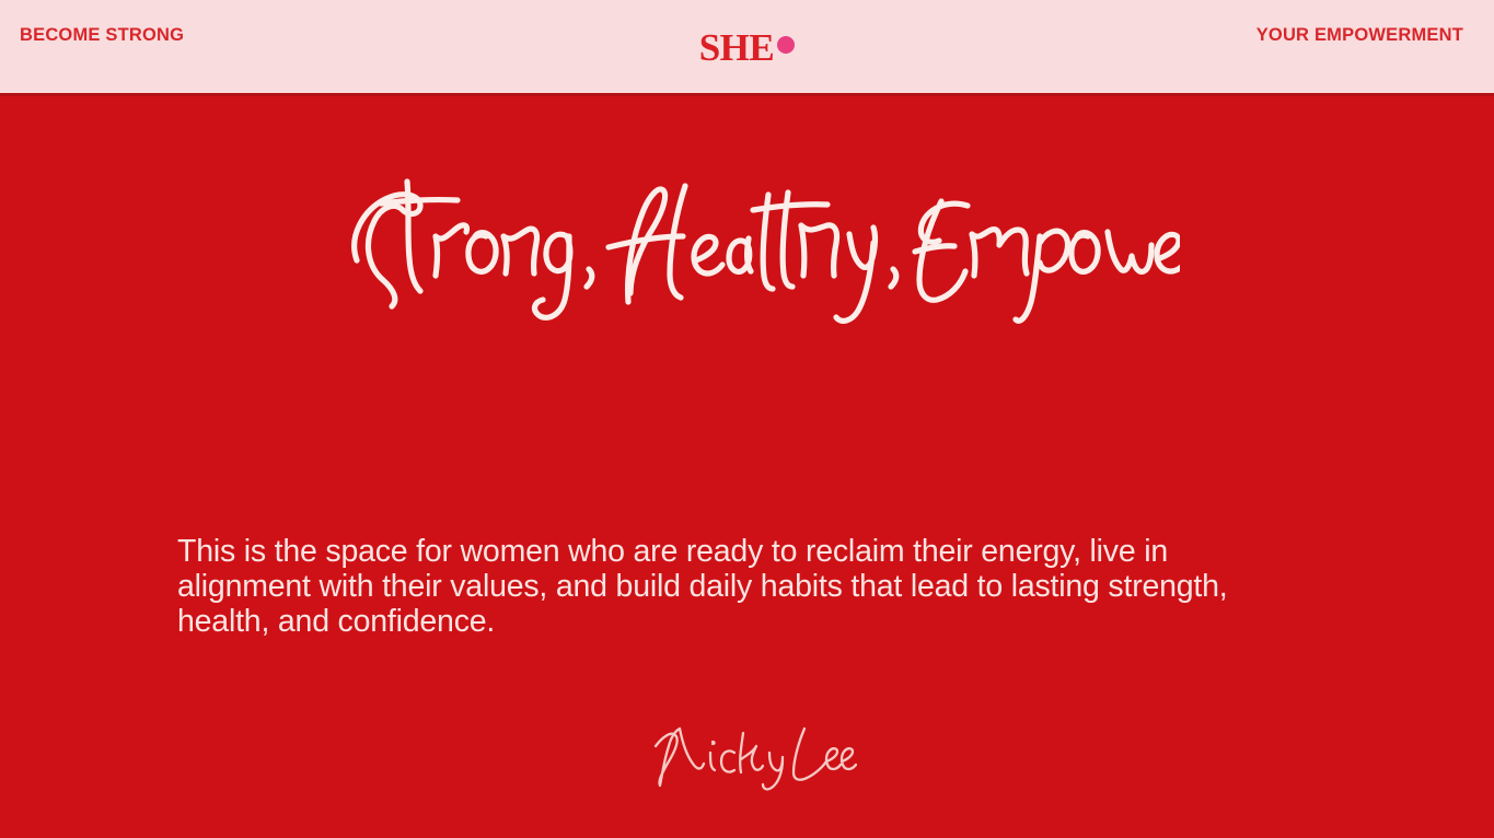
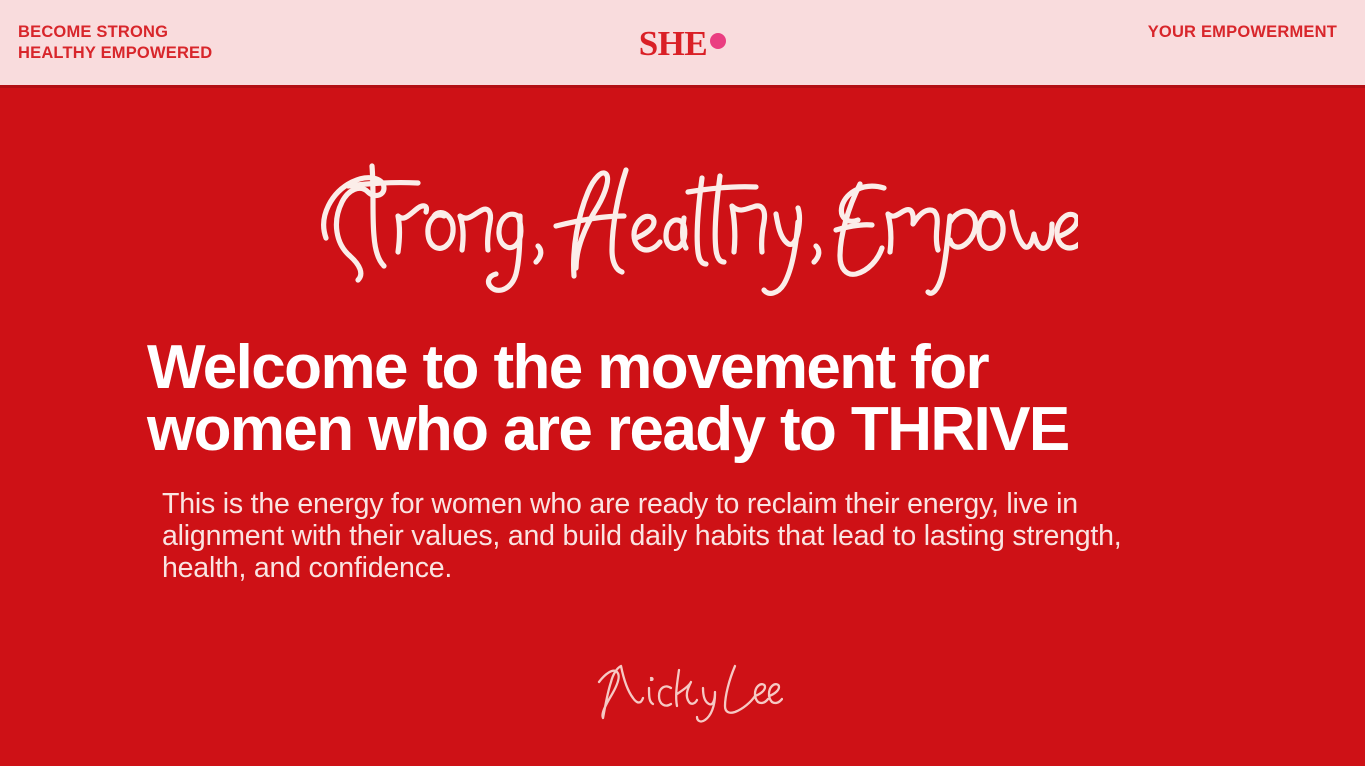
  BECOME STRONG
+ HEALTHY EMPOWERED
  SHE
  YOUR EMPOWERMENT
+ Welcome to the movement for
+ women who are ready to THRIVE
- This is the space for women who are ready to reclaim their energy, live in alignment with their values, and build daily habits that lead to lasting strength, health, and confidence.
+ This is the energy for women who are ready to reclaim their energy, live in alignment with their values, and build daily habits that lead to lasting strength, health, and confidence.
